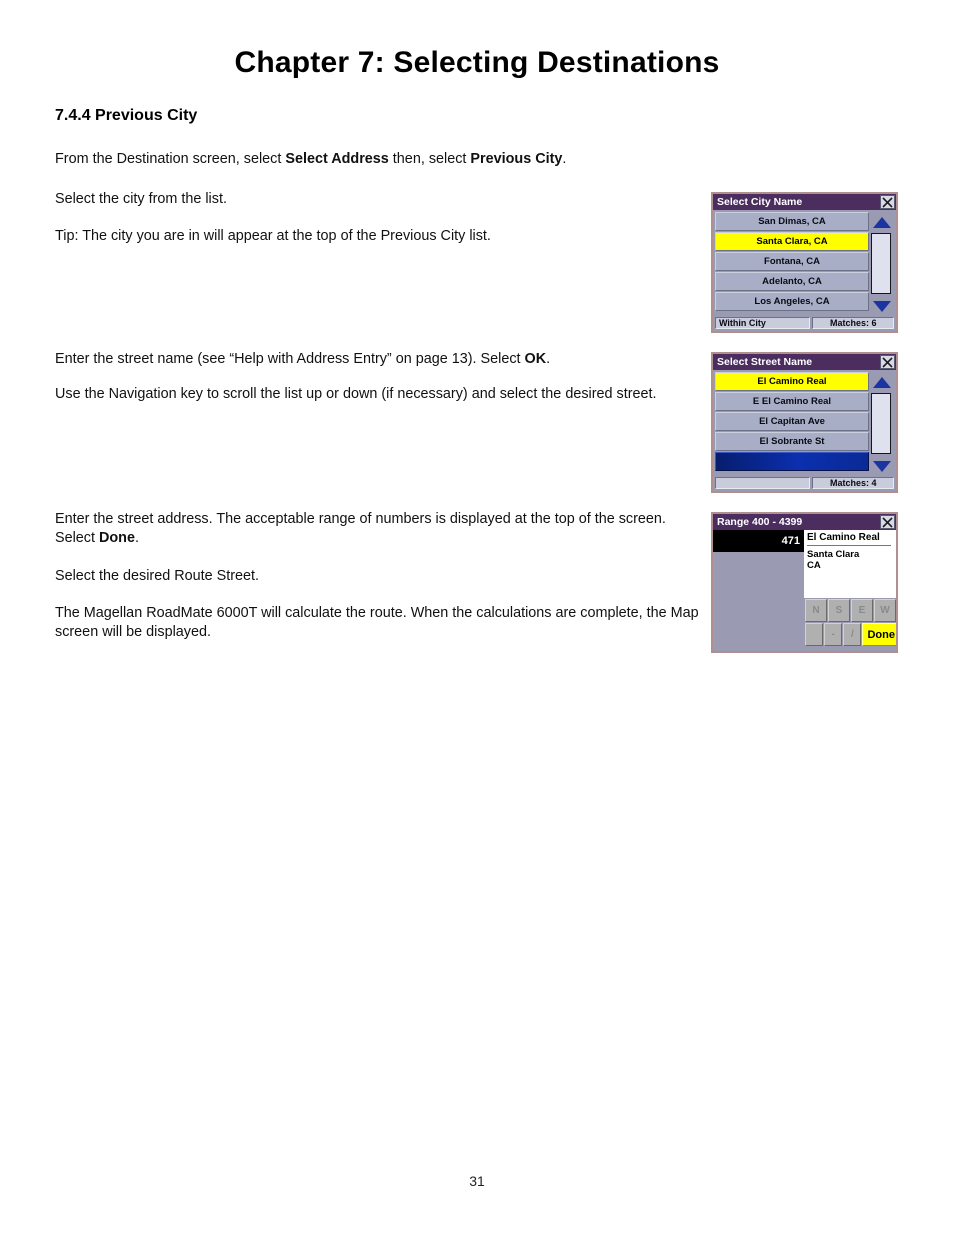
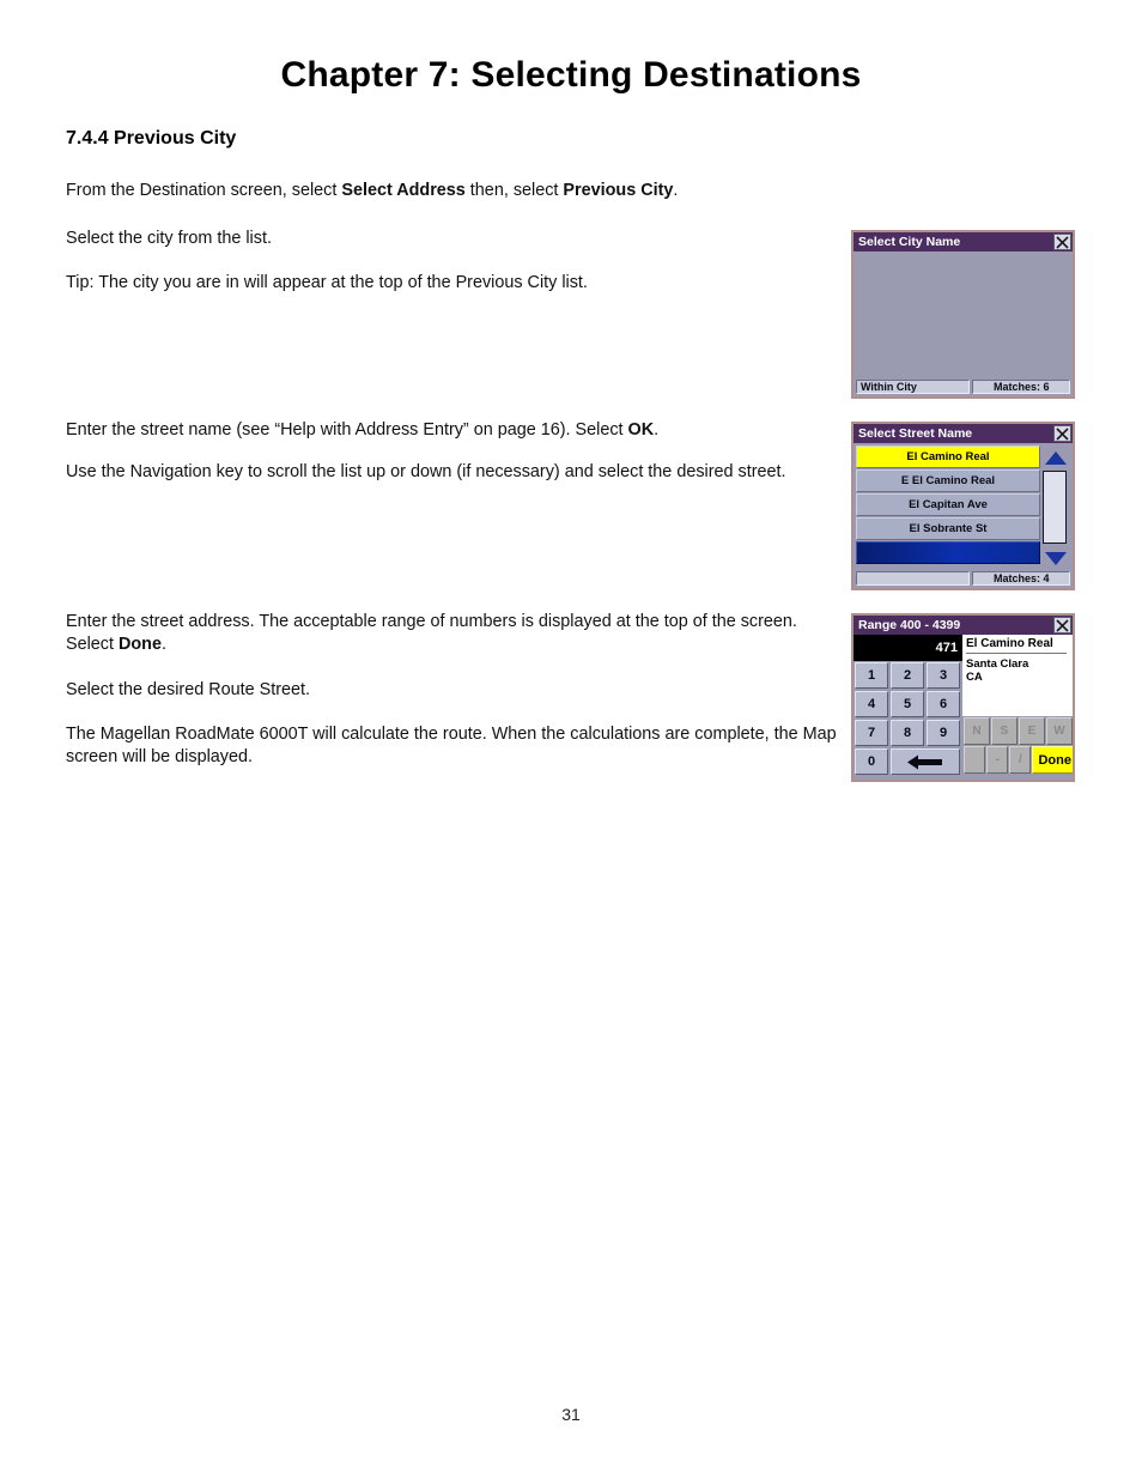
  Chapter 7: Selecting Destinations
  7.4.4 Previous City
  From the Destination screen, select Select Address then, select Previous City.
  Select the city from the list.
  Tip: The city you are in will appear at the top of the Previous City list.
- Enter the street name (see “Help with Address Entry” on page 13). Select OK.
+ Enter the street name (see “Help with Address Entry” on page 16). Select OK.
  Use the Navigation key to scroll the list up or down (if necessary) and select the desired street.
  Enter the street address. The acceptable range of numbers is displayed at the top of the screen. Select Done.
  Select the desired Route Street.
  The Magellan RoadMate 6000T will calculate the route. When the calculations are complete, the Map screen will be displayed.
  Select City Name
- San Dimas, CA
- Santa Clara, CA
- Fontana, CA
- Adelanto, CA
- Los Angeles, CA
  Within City
  Matches: 6
  Select Street Name
  El Camino Real
  E El Camino Real
  El Capitan Ave
  El Sobrante St
  Matches: 4
  Range 400 - 4399
  471
  El Camino Real
  Santa Clara
  CA
+ 1
+ 2
+ 3
+ 4
+ 5
+ 6
+ 7
+ 8
+ 9
+ 0
  N
  S
  E
  W
  -
  /
  Done
  31
